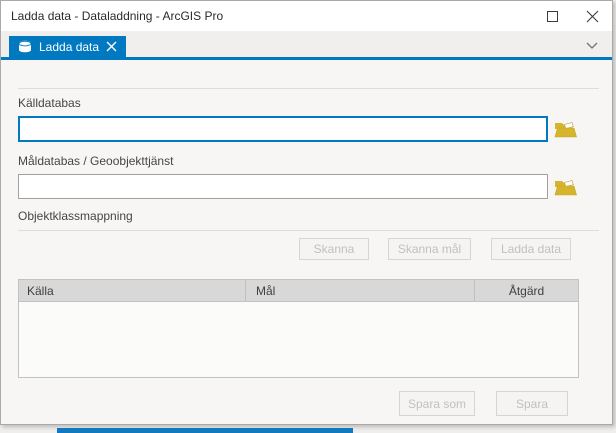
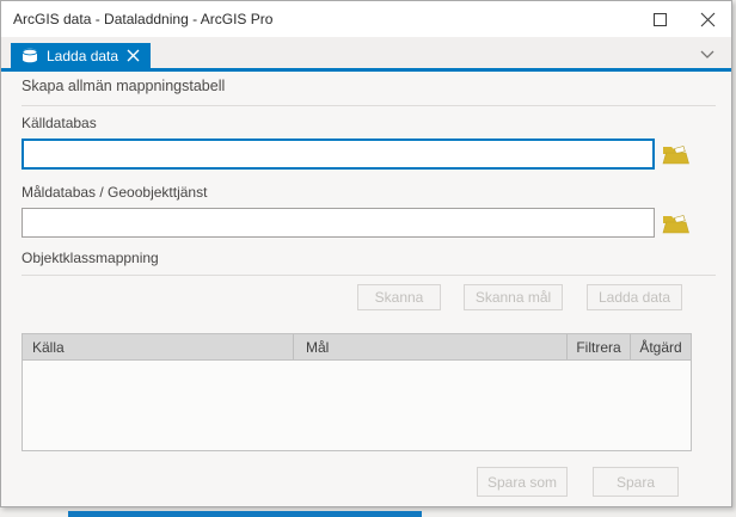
- Ladda data - Dataladdning - ArcGIS Pro
+ ArcGIS data - Dataladdning - ArcGIS Pro
  Ladda data
+ Skapa allmän mappningstabell
  Källdatabas
  Måldatabas / Geoobjekttjänst
  Objektklassmappning
  Skanna
  Skanna mål
  Ladda data
  Källa
  Mål
+ Filtrera
  Åtgärd
  Spara som
  Spara
